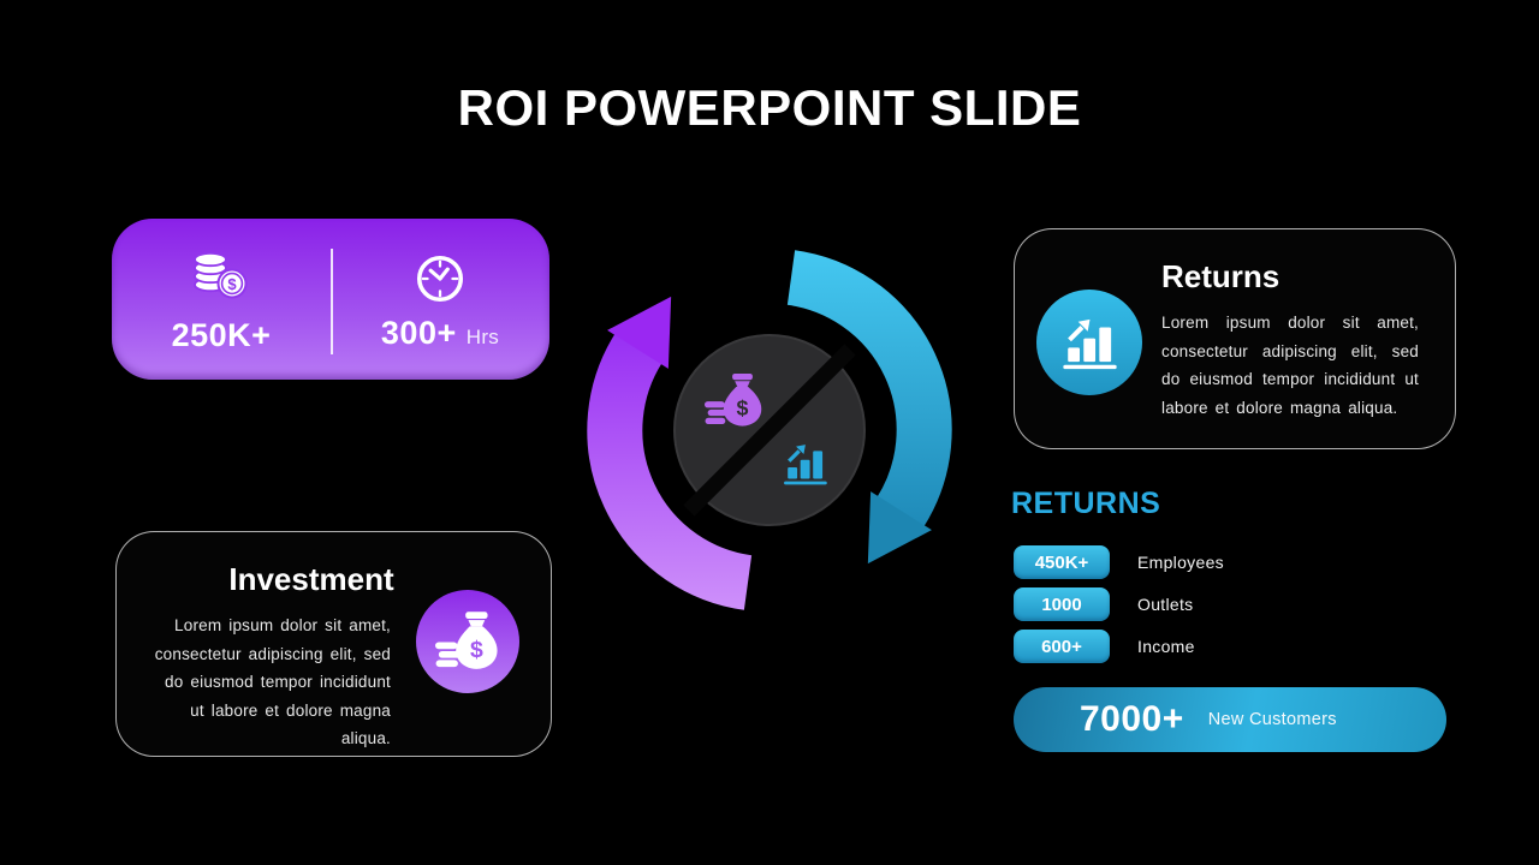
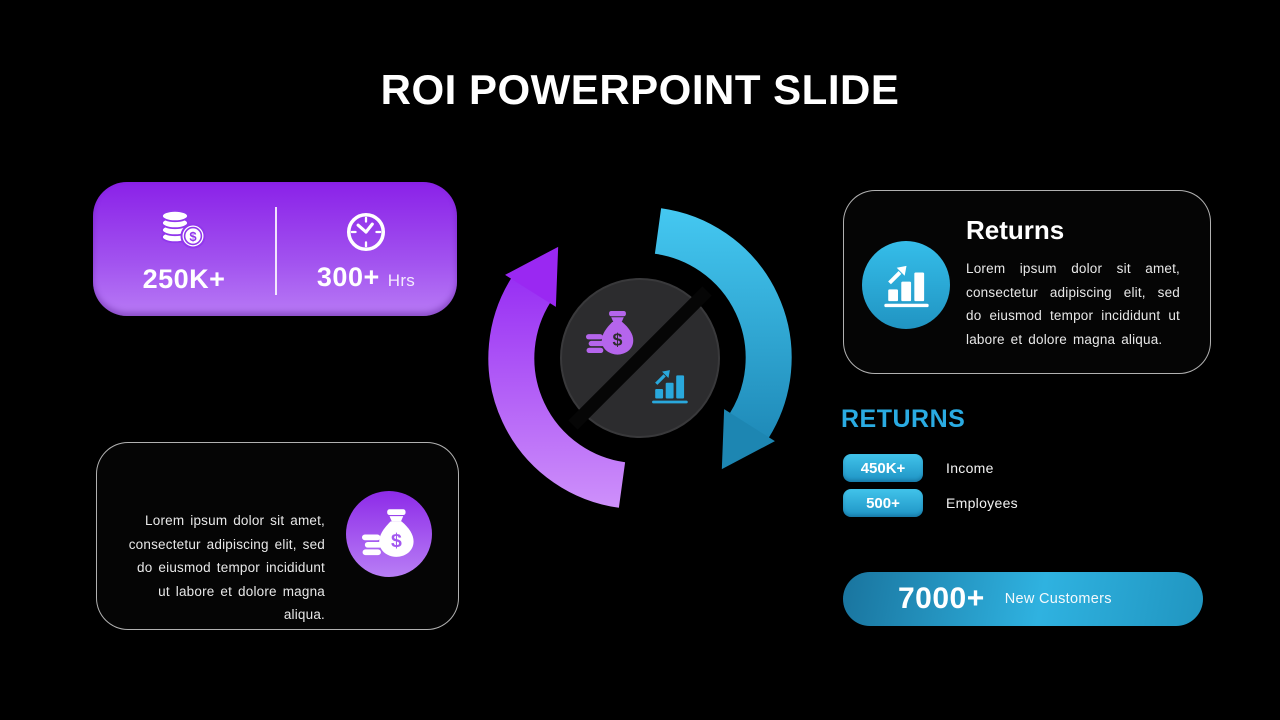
  ROI POWERPOINT SLIDE
  $
  250K+
  300+ Hrs
  $
  Returns
  Lorem ipsum dolor sit amet, consectetur adipiscing elit, sed do eiusmod tempor incididunt ut labore et dolore magna aliqua.
  RETURNS
  450K+
- Employees
+ Income
- 1000
- Outlets
- 600+
+ 500+
- Income
+ Employees
  7000+
  New Customers
- Investment
  Lorem ipsum dolor sit amet, consectetur adipiscing elit, sed do eiusmod tempor incididunt ut labore et dolore magna aliqua.
  $
